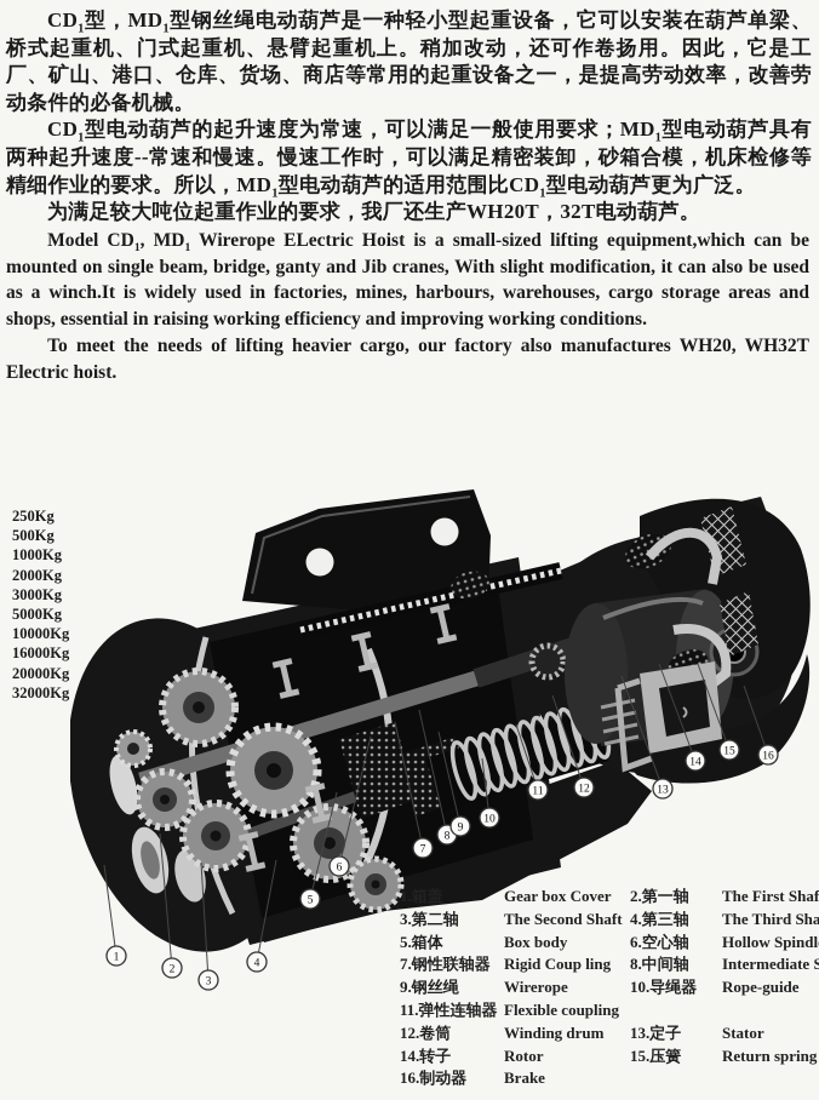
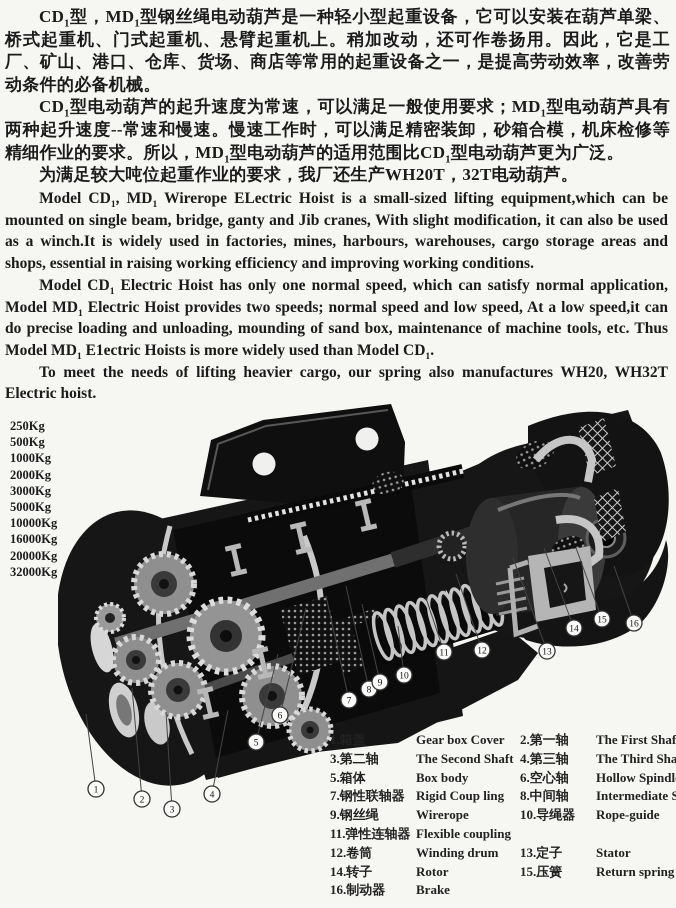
  CD1型，MD1型钢丝绳电动葫芦是一种轻小型起重设备，它可以安装在葫芦单梁、桥式起重机、门式起重机、悬臂起重机上。稍加改动，还可作卷扬用。因此，它是工厂、矿山、港口、仓库、货场、商店等常用的起重设备之一，是提高劳动效率，改善劳动条件的必备机械。
  CD1型电动葫芦的起升速度为常速，可以满足一般使用要求；MD1型电动葫芦具有两种起升速度--常速和慢速。慢速工作时，可以满足精密装卸，砂箱合模，机床检修等精细作业的要求。所以，MD1型电动葫芦的适用范围比CD1型电动葫芦更为广泛。
  为满足较大吨位起重作业的要求，我厂还生产WH20T，32T电动葫芦。
  Model CD1, MD1 Wirerope ELectric Hoist is a small-sized lifting equipment,which can be mounted on single beam, bridge, ganty and Jib cranes, With slight modification, it can also be used as a winch.It is widely used in factories, mines, harbours, warehouses, cargo storage areas and shops, essential in raising working efficiency and improving working conditions.
+ Model CD1 Electric Hoist has only one normal speed, which can satisfy normal application, Model MD1 Electric Hoist provides two speeds; normal speed and low speed, At a low speed,it can do precise loading and unloading, mounding of sand box, maintenance of machine tools, etc. Thus Model MD1 E1ectric Hoists is more widely used than Model CD1.
- To meet the needs of lifting heavier cargo, our factory also manufactures WH20, WH32T Electric hoist.
+ To meet the needs of lifting heavier cargo, our spring also manufactures WH20, WH32T Electric hoist.
  250Kg
  500Kg
  1000Kg
  2000Kg
  3000Kg
  5000Kg
  10000Kg
  16000Kg
  20000Kg
  32000Kg
  1
  2
  3
  4
  5
  6
  7
  8
  9
  10
  11
  12
  13
  14
  15
  16
  1.箱盖
  Gear box Cover
  2.第一轴
  The First Shaf
  3.第二轴
  The Second Shaft
  4.第三轴
  The Third Sha
  5.箱体
  Box body
  6.空心轴
  Hollow Spindl
  7.钢性联轴器
  Rigid Coup ling
  8.中间轴
  Intermediate S
  9.钢丝绳
  Wirerope
  10.导绳器
  Rope-guide
  11.弹性连轴器
  Flexible coupling
  12.卷筒
  Winding drum
  13.定子
  Stator
  14.转子
  Rotor
  15.压簧
  Return spring
  16.制动器
  Brake
